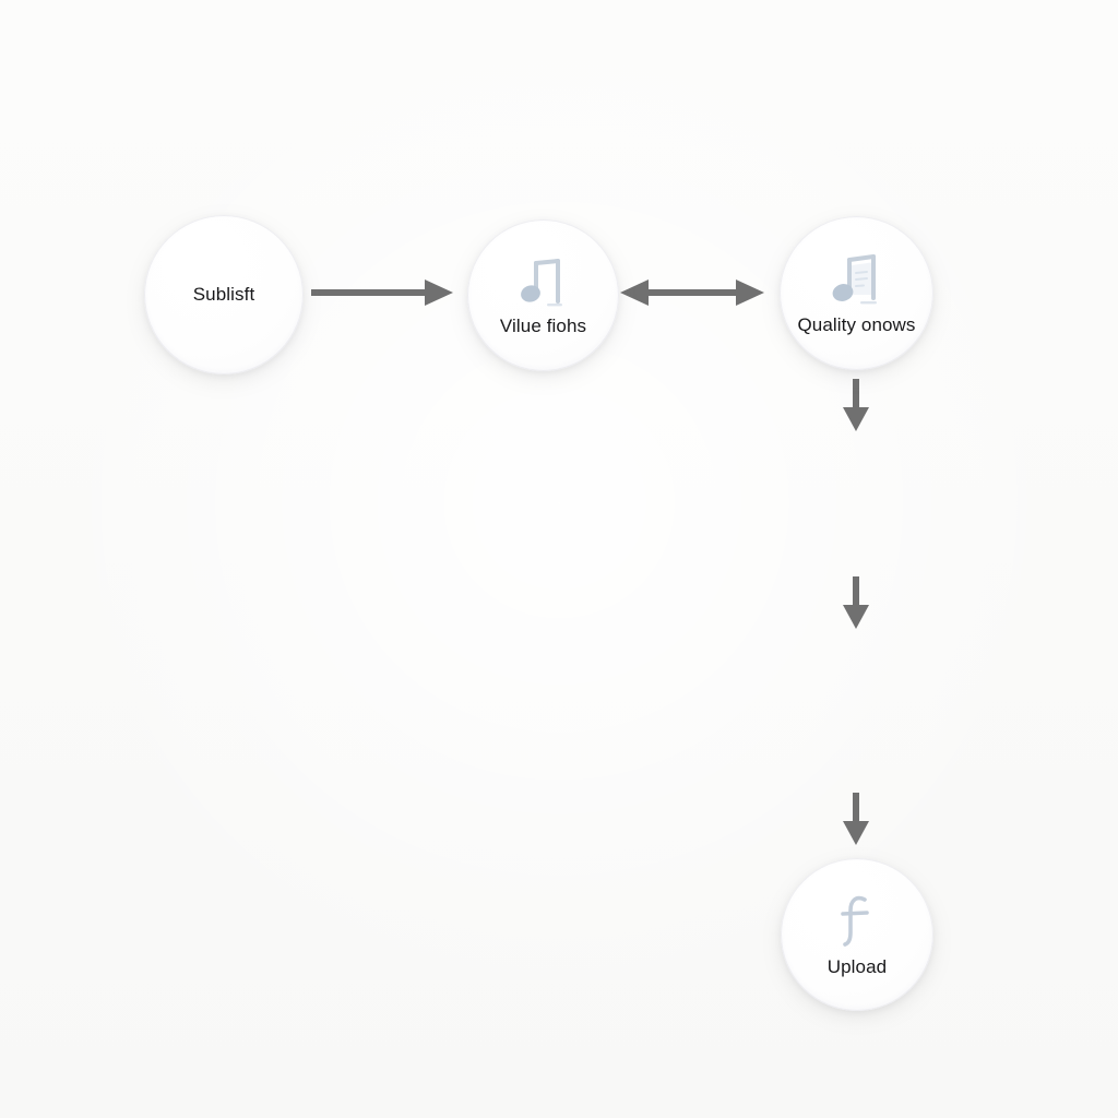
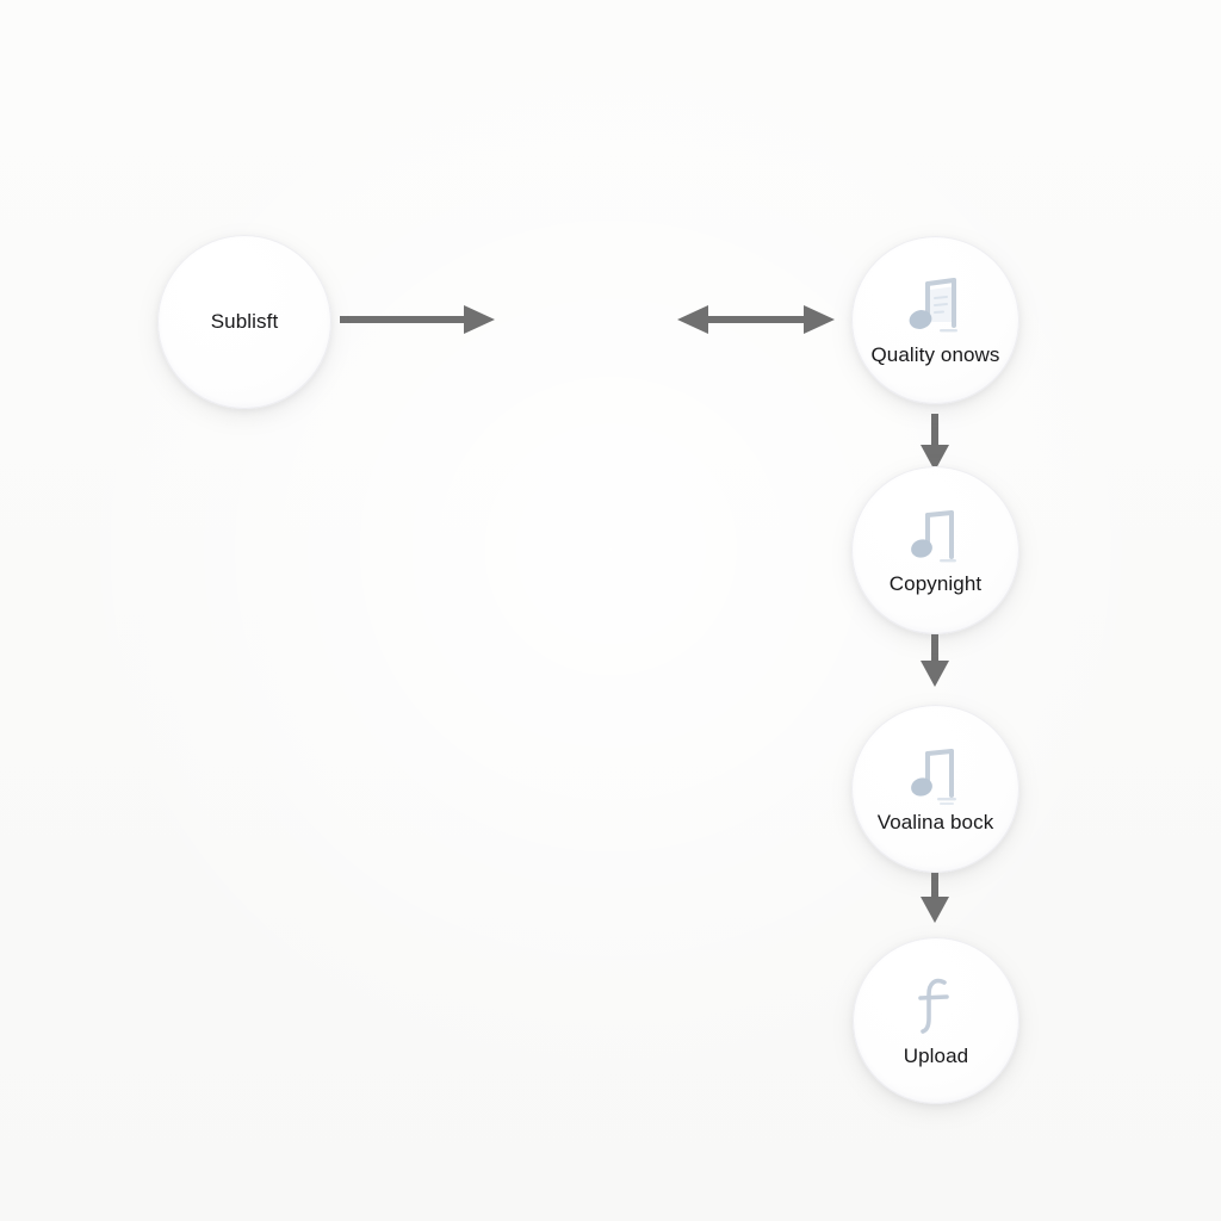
  Sublisft
- Vilue fiohs
  Quality onows
+ Copynight
+ Voalina bock
  Upload
